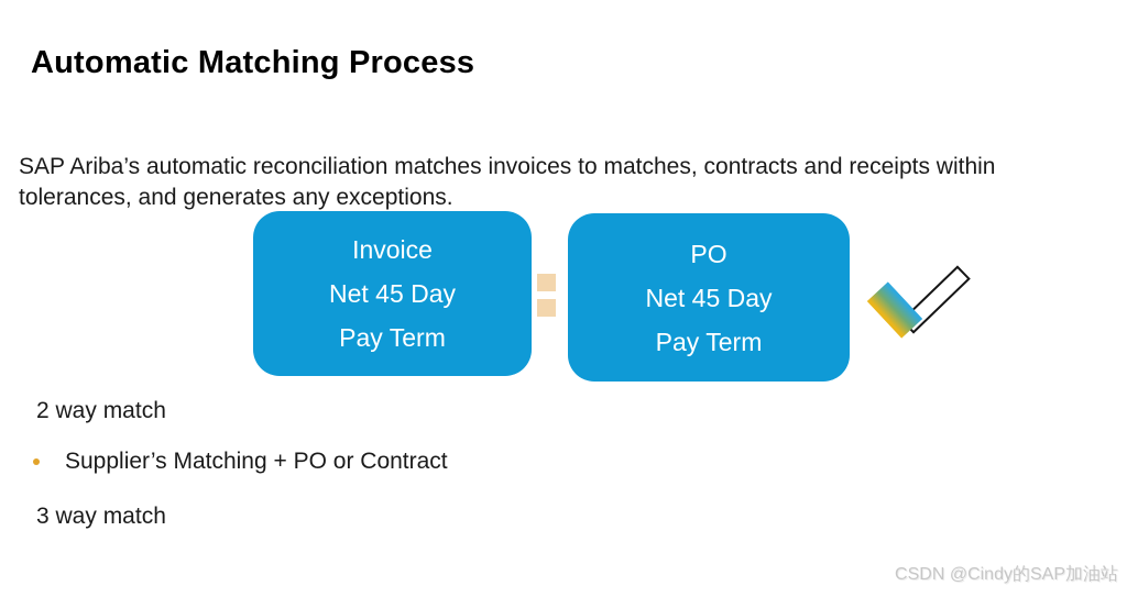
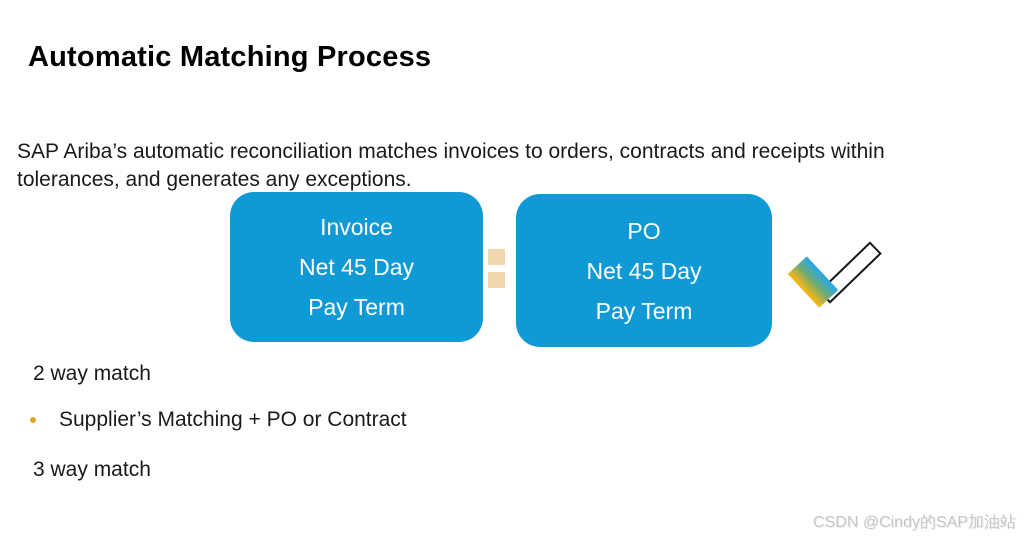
  Automatic Matching Process
- SAP Ariba’s automatic reconciliation matches invoices to matches, contracts and receipts within tolerances, and generates any exceptions.
+ SAP Ariba’s automatic reconciliation matches invoices to orders, contracts and receipts within tolerances, and generates any exceptions.
  Invoice
  Net 45 Day
  Pay Term
  PO
  Net 45 Day
  Pay Term
  2 way match
  Supplier’s Matching + PO or Contract
  3 way match
  CSDN @Cindy的SAP加油站
